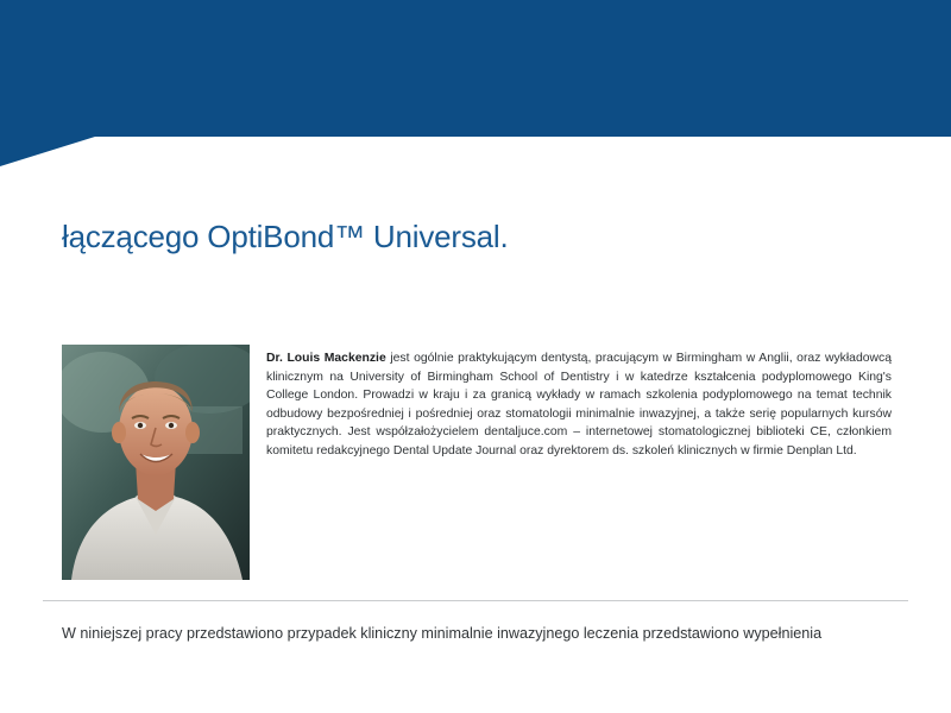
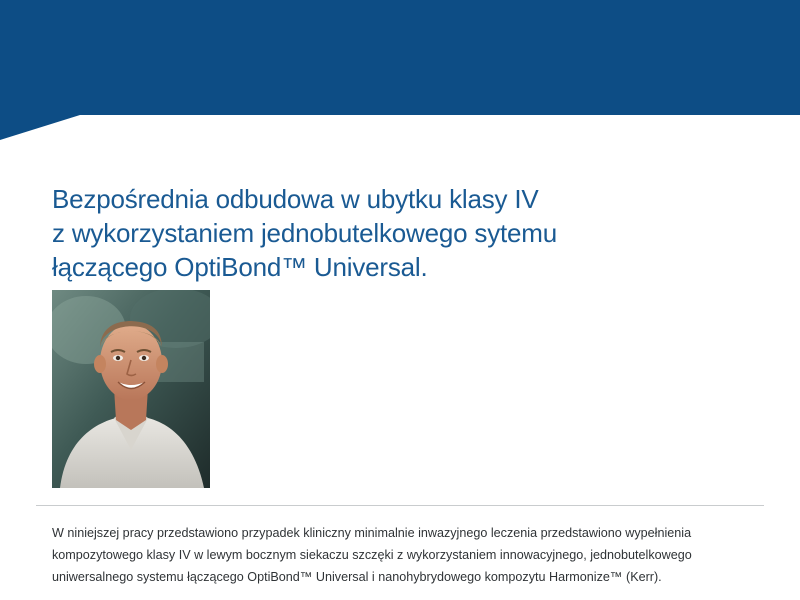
+ Bezpośrednia odbudowa w ubytku klasy IV
+ z wykorzystaniem jednobutelkowego sytemu
  łączącego OptiBond™ Universal.
- Dr. Louis Mackenzie jest ogólnie praktykującym dentystą, pracującym w Birmingham w Anglii, oraz wykładowcą klinicznym na University of Birmingham School of Dentistry i w katedrze kształcenia podyplomowego King's College London. Prowadzi w kraju i za granicą wykłady w ramach szkolenia podyplomowego na temat technik odbudowy bezpośredniej i pośredniej oraz stomatologii minimalnie inwazyjnej, a także serię popularnych kursów praktycznych. Jest współzałożycielem dentaljuce.com – internetowej stomatologicznej biblioteki CE, członkiem komitetu redakcyjnego Dental Update Journal oraz dyrektorem ds. szkoleń klinicznych w firmie Denplan Ltd.
  W niniejszej pracy przedstawiono przypadek kliniczny minimalnie inwazyjnego leczenia przedstawiono wypełnienia
+ kompozytowego klasy IV w lewym bocznym siekaczu szczęki z wykorzystaniem innowacyjnego, jednobutelkowego
+ uniwersalnego systemu łączącego OptiBond™ Universal i nanohybrydowego kompozytu Harmonize™ (Kerr).
